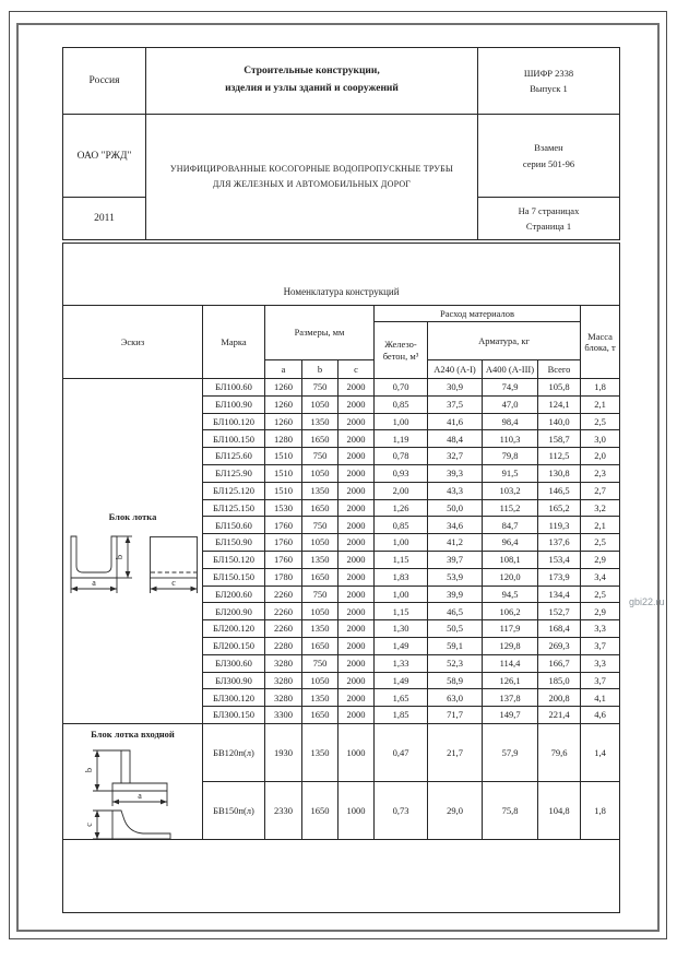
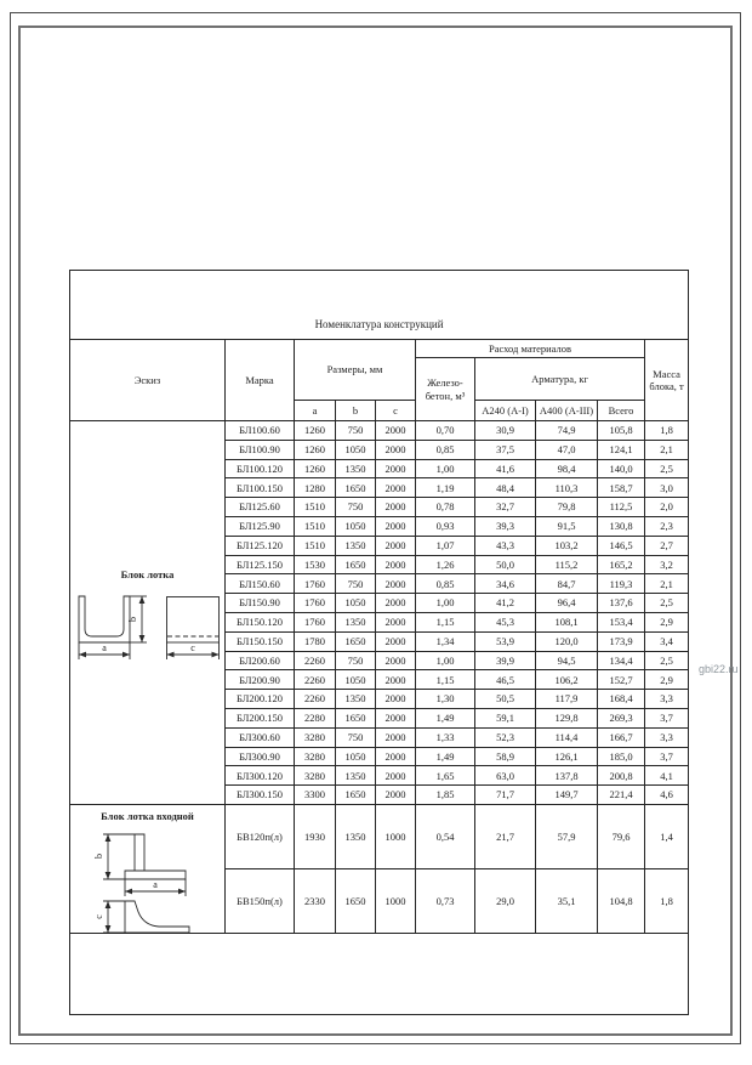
- Россия	Строительные конструкции, изделия и узлы зданий и сооружений	ШИФР 2338 Выпуск 1
- ОАО "РЖД"	УНИФИЦИРОВАННЫЕ КОСОГОРНЫЕ ВОДОПРОПУСКНЫЕ ТРУБЫ ДЛЯ ЖЕЛЕЗНЫХ И АВТОМОБИЛЬНЫХ ДОРОГ	Взамен серии 501-96
- 2011	На 7 страницах Страница 1
  Номенклатура конструкций
  Эскиз	Марка	Размеры, мм	Расход материалов	Масса блока, т
  Железо-бетон, м³	Арматура, кг
  a	b	c	А240 (А-I)	А400 (А-III)	Всего
  Блок лотка a c	БЛ100.60	1260	750	2000	0,70	30,9	74,9	105,8	1,8
  БЛ100.90	1260	1050	2000	0,85	37,5	47,0	124,1	2,1
  БЛ100.120	1260	1350	2000	1,00	41,6	98,4	140,0	2,5
  БЛ100.150	1280	1650	2000	1,19	48,4	110,3	158,7	3,0
  БЛ125.60	1510	750	2000	0,78	32,7	79,8	112,5	2,0
  БЛ125.90	1510	1050	2000	0,93	39,3	91,5	130,8	2,3
- БЛ125.120	1510	1350	2000	2,00	43,3	103,2	146,5	2,7
+ БЛ125.120	1510	1350	2000	1,07	43,3	103,2	146,5	2,7
  БЛ125.150	1530	1650	2000	1,26	50,0	115,2	165,2	3,2
  БЛ150.60	1760	750	2000	0,85	34,6	84,7	119,3	2,1
  БЛ150.90	1760	1050	2000	1,00	41,2	96,4	137,6	2,5
- БЛ150.120	1760	1350	2000	1,15	39,7	108,1	153,4	2,9
+ БЛ150.120	1760	1350	2000	1,15	45,3	108,1	153,4	2,9
- БЛ150.150	1780	1650	2000	1,83	53,9	120,0	173,9	3,4
+ БЛ150.150	1780	1650	2000	1,34	53,9	120,0	173,9	3,4
  БЛ200.60	2260	750	2000	1,00	39,9	94,5	134,4	2,5
  БЛ200.90	2260	1050	2000	1,15	46,5	106,2	152,7	2,9
  БЛ200.120	2260	1350	2000	1,30	50,5	117,9	168,4	3,3
  БЛ200.150	2280	1650	2000	1,49	59,1	129,8	269,3	3,7
  БЛ300.60	3280	750	2000	1,33	52,3	114,4	166,7	3,3
  БЛ300.90	3280	1050	2000	1,49	58,9	126,1	185,0	3,7
  БЛ300.120	3280	1350	2000	1,65	63,0	137,8	200,8	4,1
  БЛ300.150	3300	1650	2000	1,85	71,7	149,7	221,4	4,6
- Блок лотка входной a	БВ120п(л)	1930	1350	1000	0,47	21,7	57,9	79,6	1,4
+ Блок лотка входной a	БВ120п(л)	1930	1350	1000	0,54	21,7	57,9	79,6	1,4
- БВ150п(л)	2330	1650	1000	0,73	29,0	75,8	104,8	1,8
+ БВ150п(л)	2330	1650	1000	0,73	29,0	35,1	104,8	1,8
  gbi22.ru
